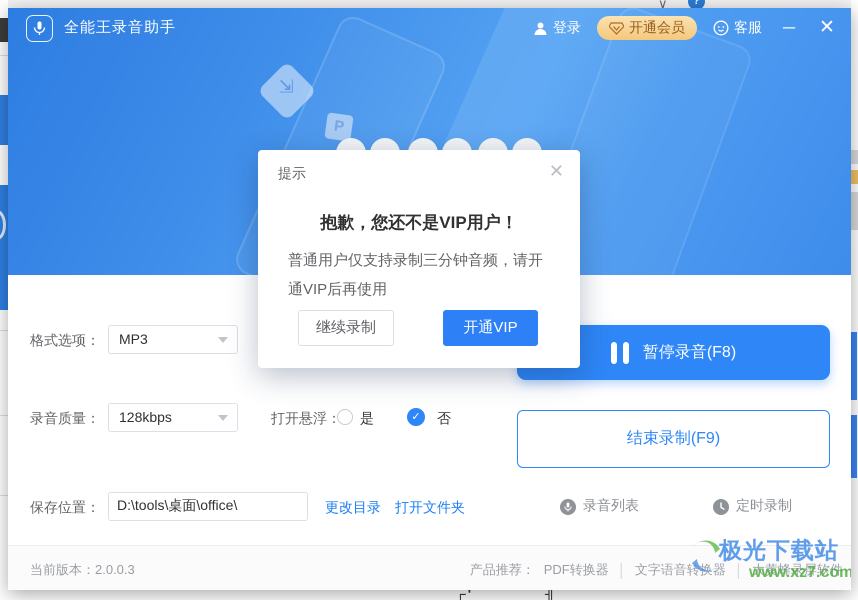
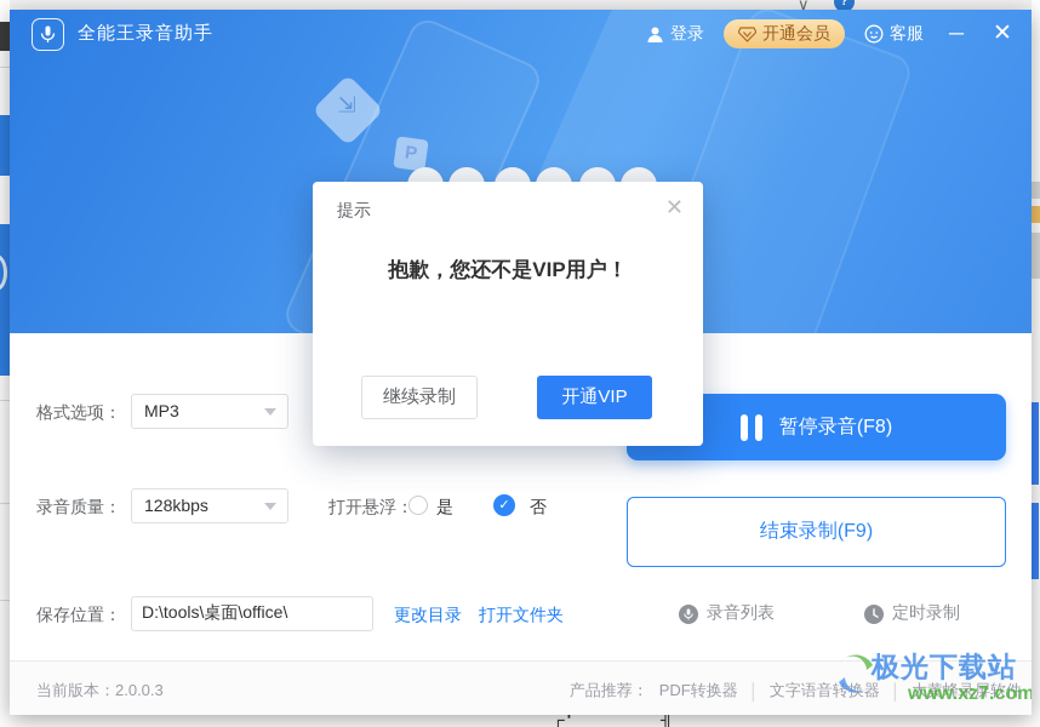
  ∨
  ?
  ┌'
  ╢
  全能王录音助手
  登录
  开通会员
  客服
  ─
  ✕
  格式选项：
  MP3
  录音质量：
  128kbps
  打开悬浮：
  是
  ✓
  否
  保存位置：
  D:\tools\桌面\office\
  更改目录
  打开文件夹
  暂停录音(F8)
  结束录制(F9)
  录音列表
  定时录制
  当前版本：2.0.0.3
  产品推荐：
  PDF转换器
  │
  文字语音转换器
  │
  大黄蜂录屏软件
  提示
  ✕
  抱歉，您还不是VIP用户！
- 普通用户仅支持录制三分钟音频，请开通VIP后再使用
  继续录制
  开通VIP
  极光下载站
  www.xz7.com
